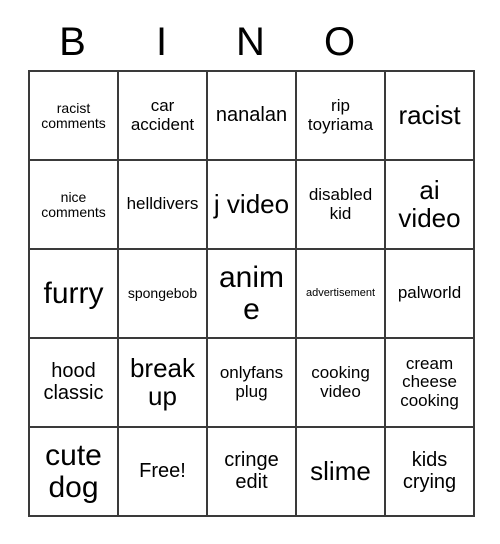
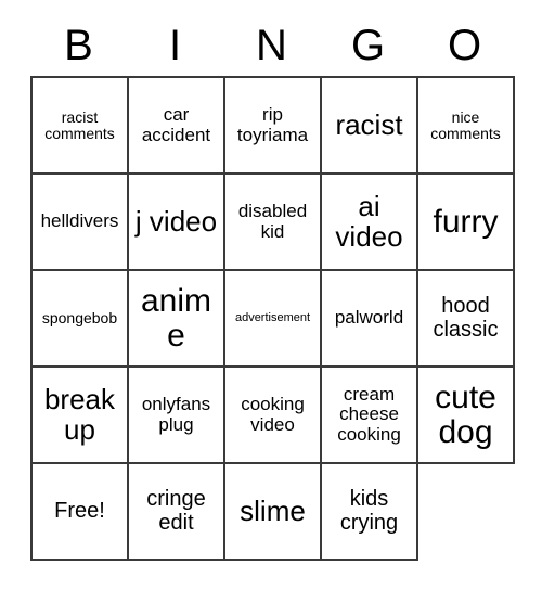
  B
  I
  N
+ G
  O
  racist comments
  car accident
- nanalan
  rip toyriama
  racist
  nice comments
  helldivers
  j video
  disabled kid
  ai video
  furry
  spongebob
  anime
  advertisement
  palworld
  hood classic
  break up
  onlyfans plug
  cooking video
  cream cheese cooking
  cute dog
  Free!
  cringe edit
  slime
  kids crying
